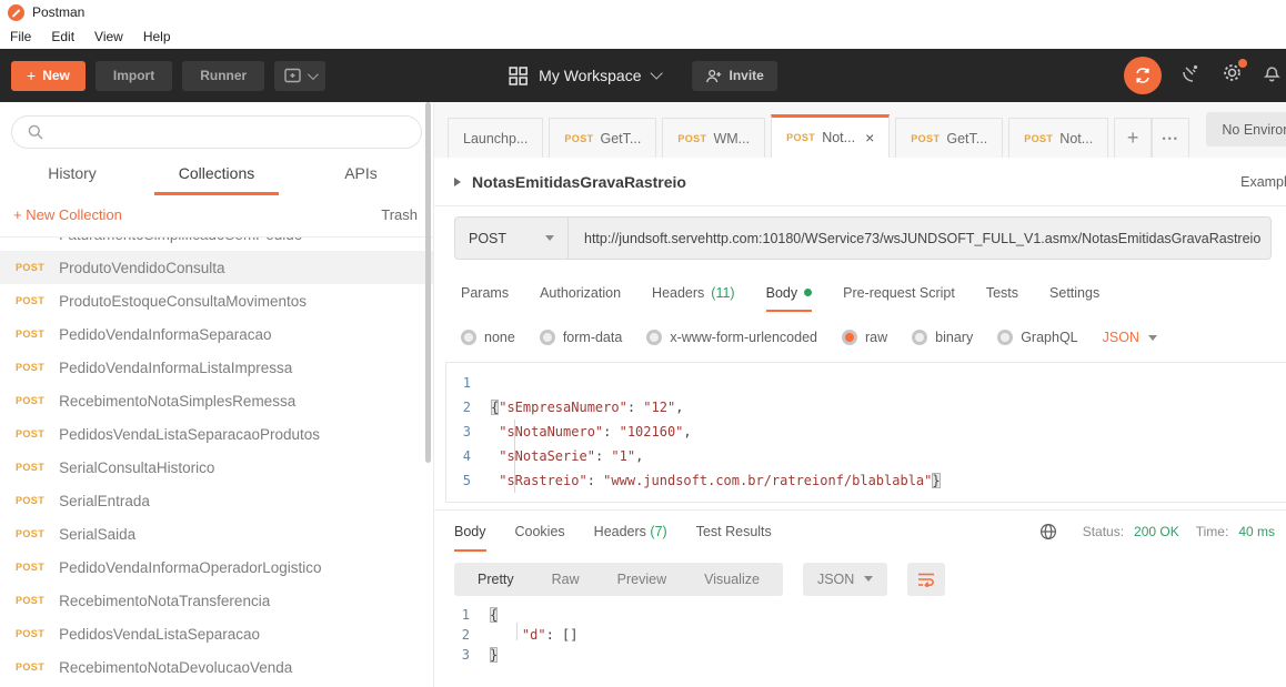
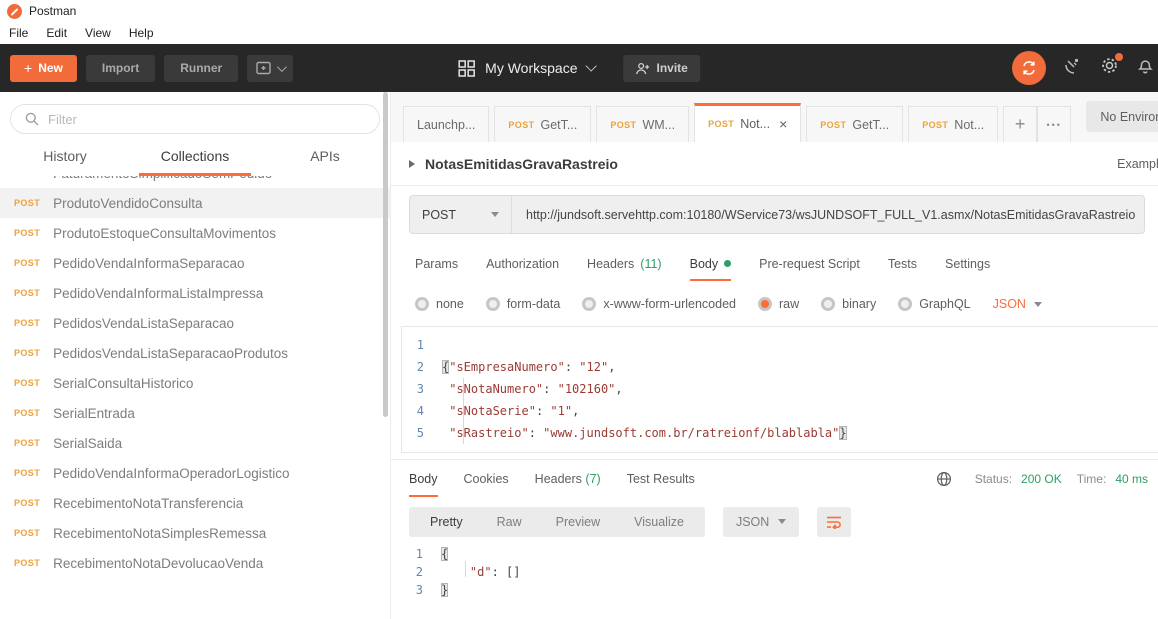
  Postman
  File
  Edit
  View
  Help
  +
  New
  Import
  Runner
  My Workspace
  Invite
+ Filter
  History
  Collections
  APIs
- + New Collection
- Trash
  POST
  ProdutoVendidoConsulta
  POST
  ProdutoEstoqueConsultaMovimentos
  POST
  PedidoVendaInformaSeparacao
  POST
  PedidoVendaInformaListaImpressa
  POST
- RecebimentoNotaSimplesRemessa
+ PedidosVendaListaSeparacao
  POST
  PedidosVendaListaSeparacaoProdutos
  POST
  SerialConsultaHistorico
  POST
  SerialEntrada
  POST
  SerialSaida
  POST
  PedidoVendaInformaOperadorLogistico
  POST
  RecebimentoNotaTransferencia
  POST
- PedidosVendaListaSeparacao
+ RecebimentoNotaSimplesRemessa
  POST
  RecebimentoNotaDevolucaoVenda
  Launchp...
  POST
  GetT...
  POST
  WM...
  POST
  Not...
  ×
  POST
  GetT...
  POST
  Not...
  +
  •••
  NotasEmitidasGravaRastreio
  Exampl
  POST
  http://jundsoft.servehttp.com:10180/WService73/wsJUNDSOFT_FULL_V1.asmx/NotasEmitidasGravaRastreio
  Params
  Authorization
  Headers
  (11)
  Body
  Pre-request Script
  Tests
  Settings
  none
  form-data
  x-www-form-urlencoded
  raw
  binary
  GraphQL
  JSON
  1
  2
  {
  "sEmpresaNumero"
  :
  "12"
  ,
  3
  "sNotaNumero"
  :
  "102160"
  ,
  4
  "sNotaSerie"
  :
  "1"
  ,
  5
  "sRastreio"
  :
  "www.jundsoft.com.br/ratreionf/blablabla"
  }
  Body
  Cookies
  Headers (7)
  Test Results
  Status:
  200 OK
  Time:
  40 ms
  Pretty
  Raw
  Preview
  Visualize
  JSON
  1
  {
  2
  "d"
  : []
  3
  }
